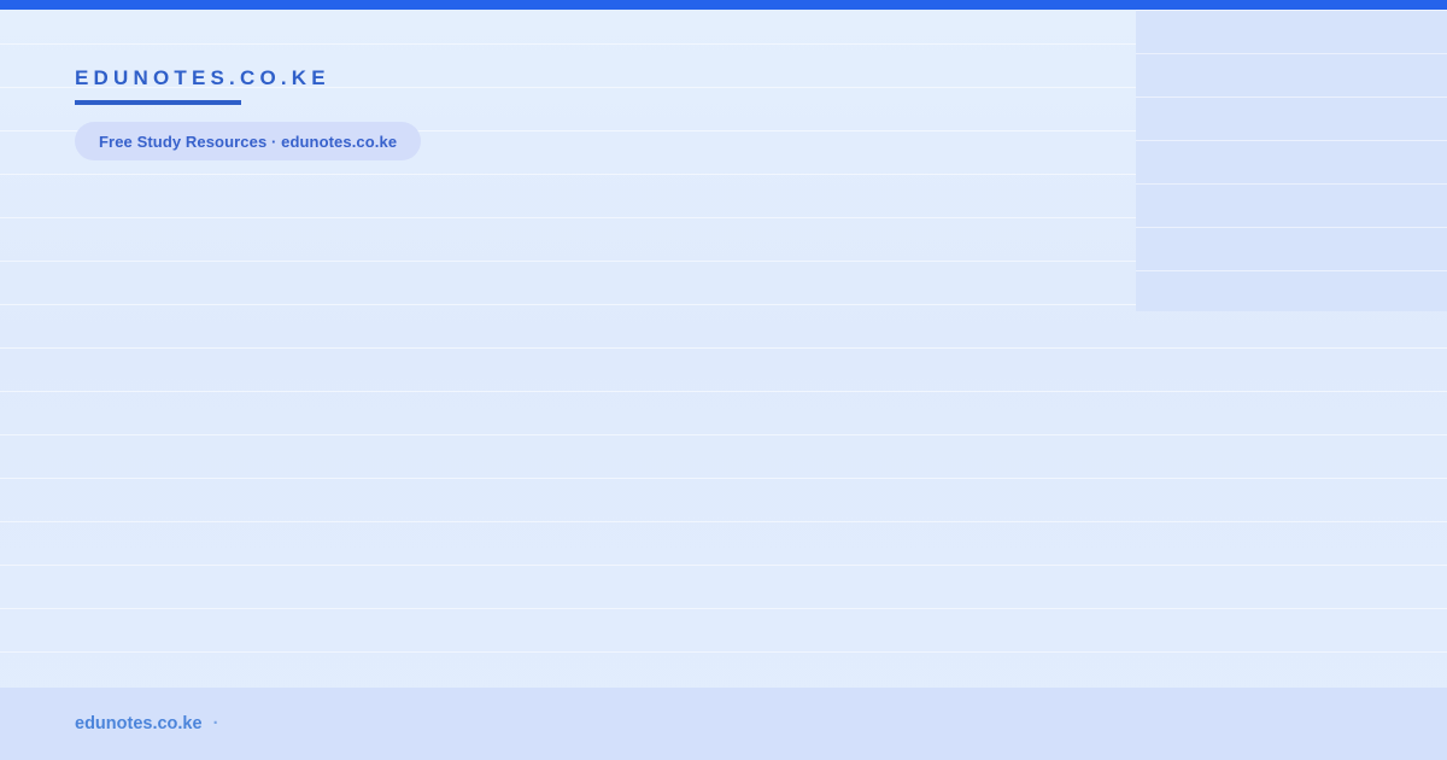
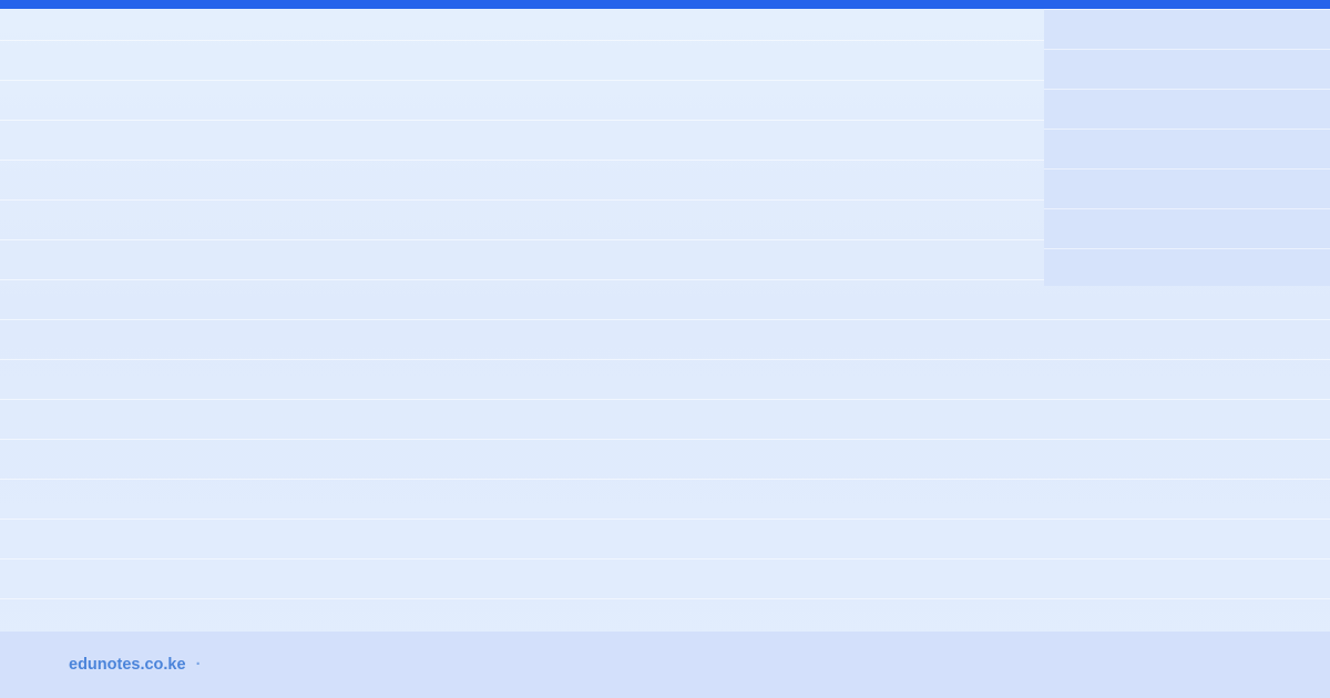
- EDUNOTES.CO.KE
- Free Study Resources · edunotes.co.ke
  edunotes.co.ke
  ·
